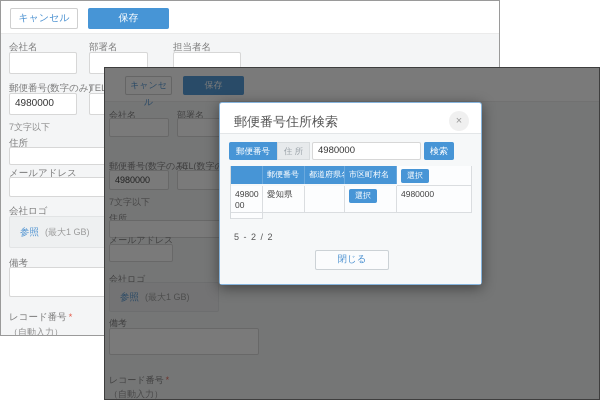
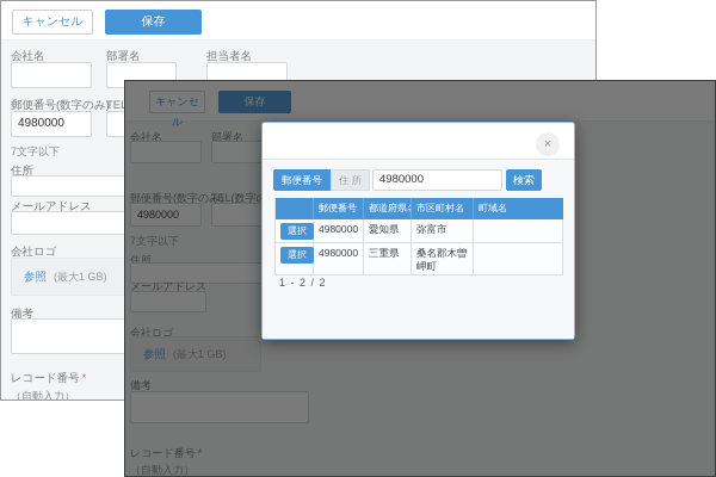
  キャンセル
  保存
  会社名
  部署名
  担当者名
  郵便番号(数字のみ)
  4980000
  7文字以下
  住所
  メールアドレス
  会社ロゴ
  参照
  (最大1 GB)
  備考
  レコード番号 *
  （自動入力）
  キャンセル
  保存
  会社名
  部署名
  郵便番号(数字のみ)
  4980000
  7文字以下
  住所
  メールアドレス
  会社ロゴ
  参照
  (最大1 GB)
  備考
  レコード番号 *
  （自動入力）
- 郵便番号住所検索
  ×
  郵便番号
  住 所
  4980000
  検索
  郵便番号
  都道府県
  市区町村名
+ 町域名
  選択
  4980000
  愛知県
+ 弥富市
  選択
  4980000
+ 三重県
+ 桑名郡木曽岬町
- 5 - 2 / 2
+ 1 - 2 / 2
- 閉じる
